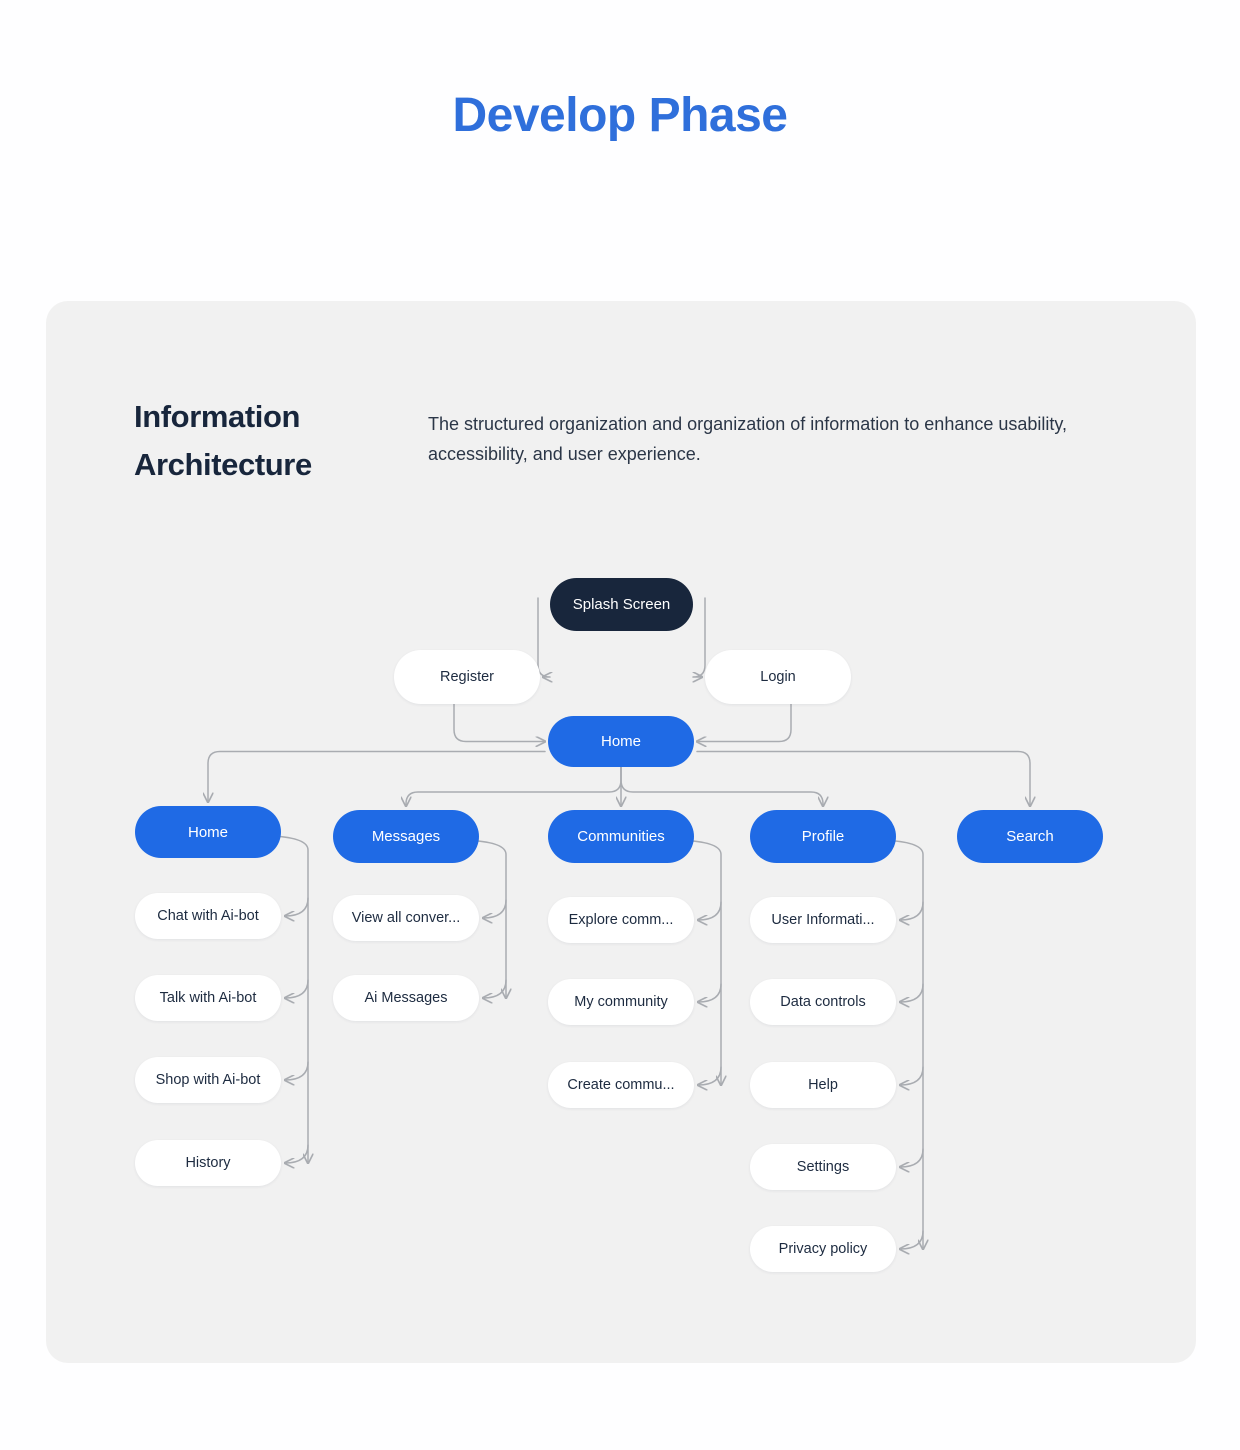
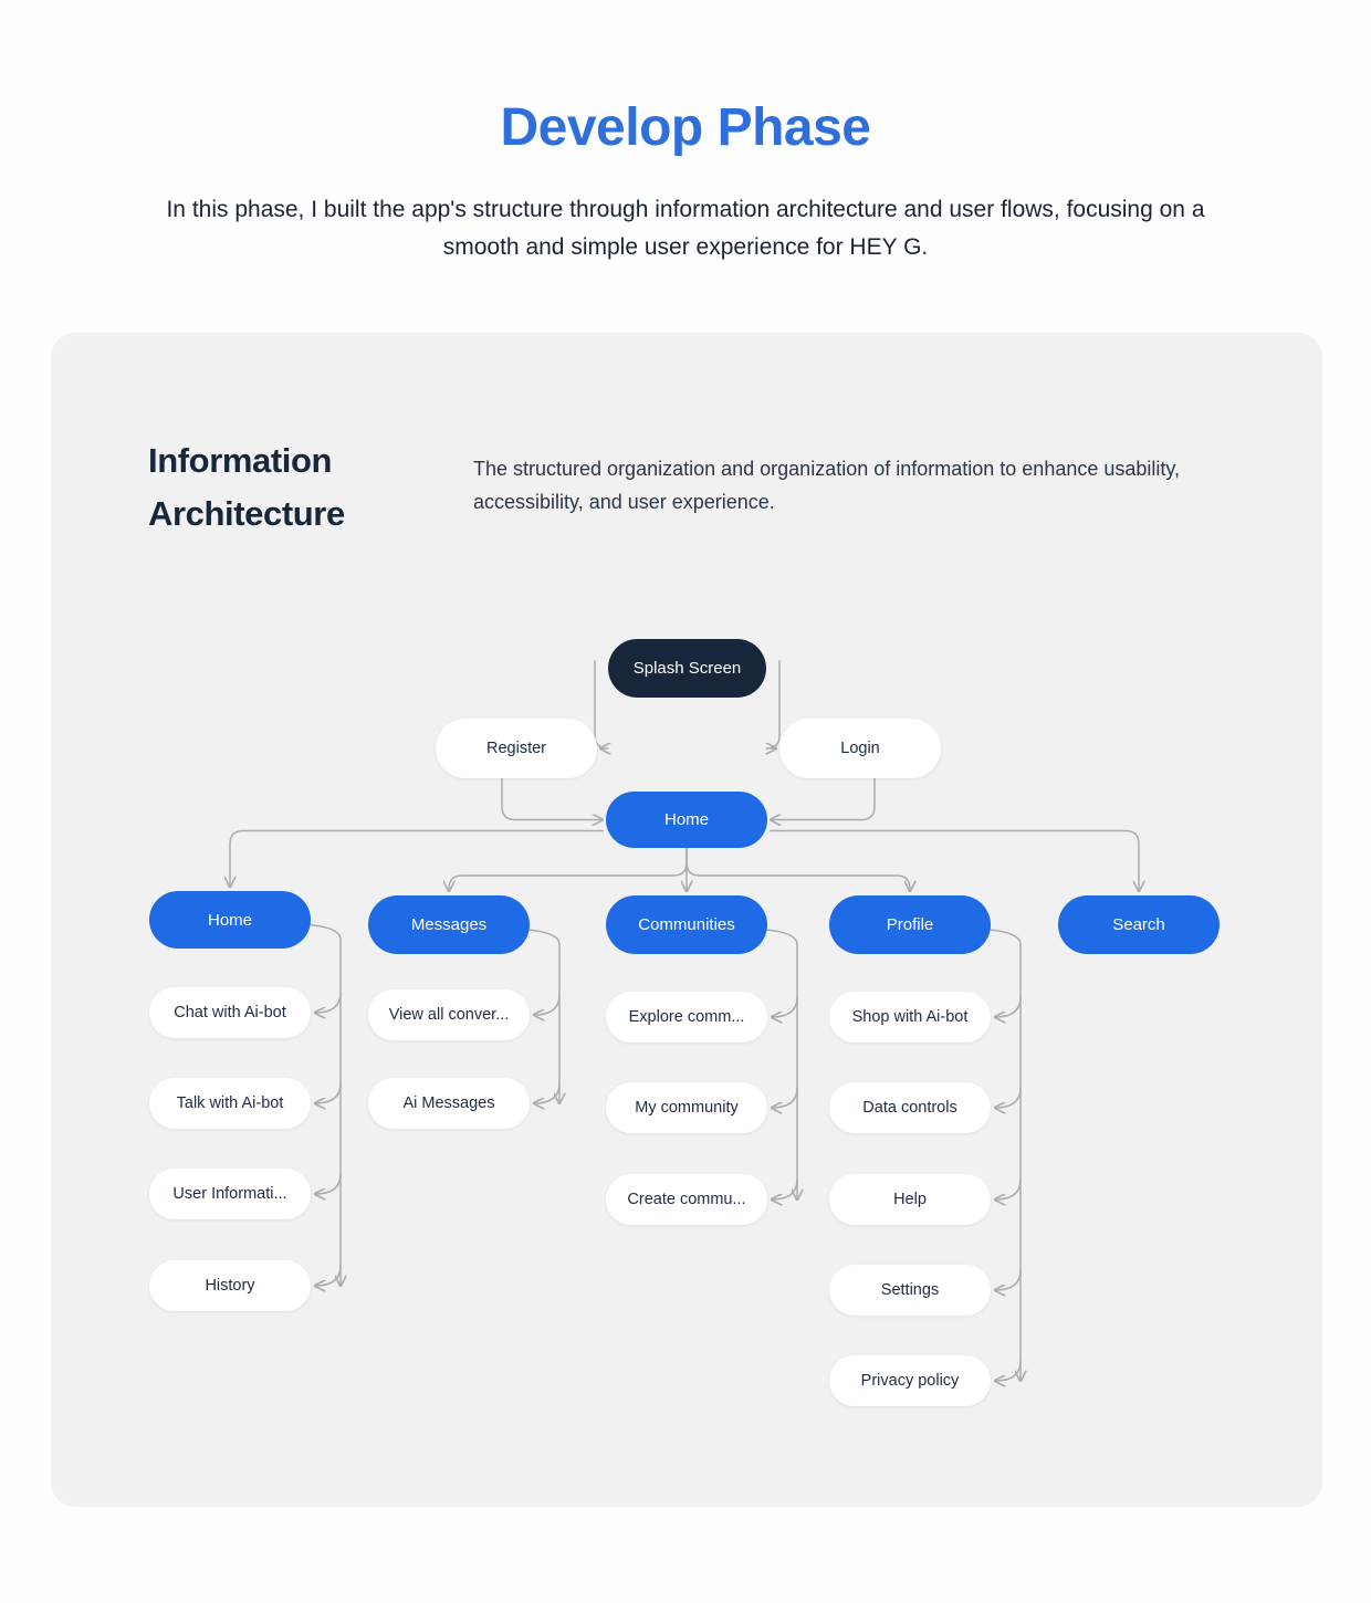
  Develop Phase
+ In this phase, I built the app's structure through information architecture and user flows, focusing on a smooth and simple user experience for HEY G.
  Information Architecture
  The structured organization and organization of information to enhance usability, accessibility, and user experience.
  Splash Screen
  Register
  Login
  Home
  Home
  Messages
  Communities
  Profile
  Search
  Chat with Ai-bot
  Talk with Ai-bot
- Shop with Ai-bot
+ User Informati...
  History
  View all conver...
  Ai Messages
  Explore comm...
  My community
  Create commu...
- User Informati...
+ Shop with Ai-bot
  Data controls
  Help
  Settings
  Privacy policy
